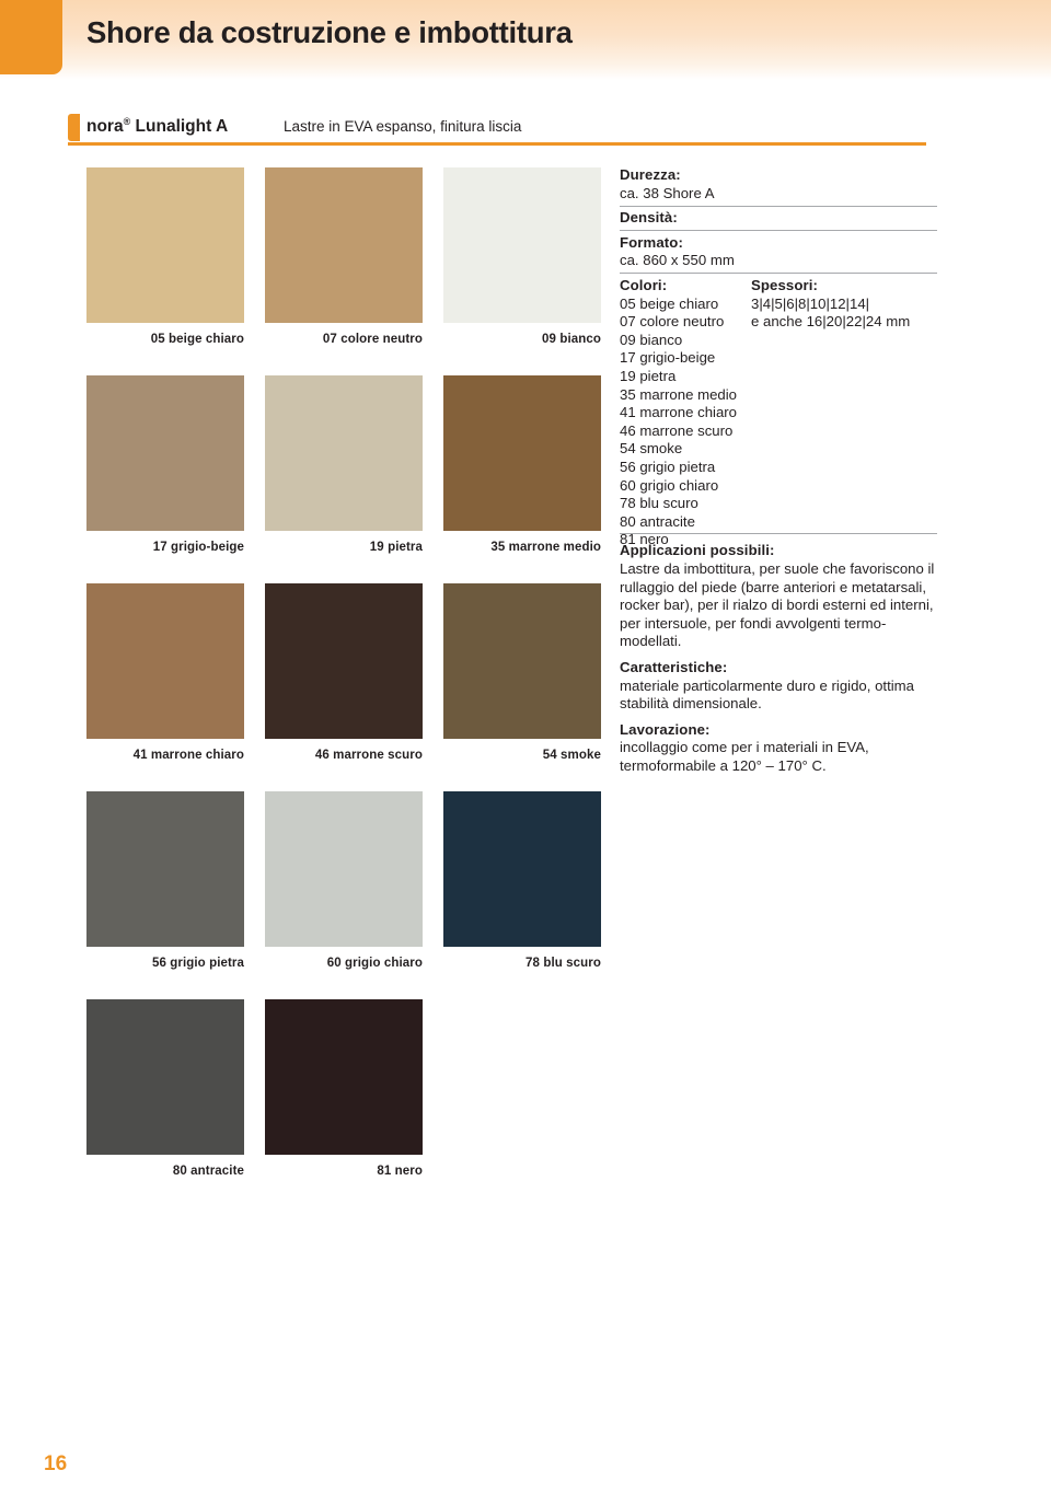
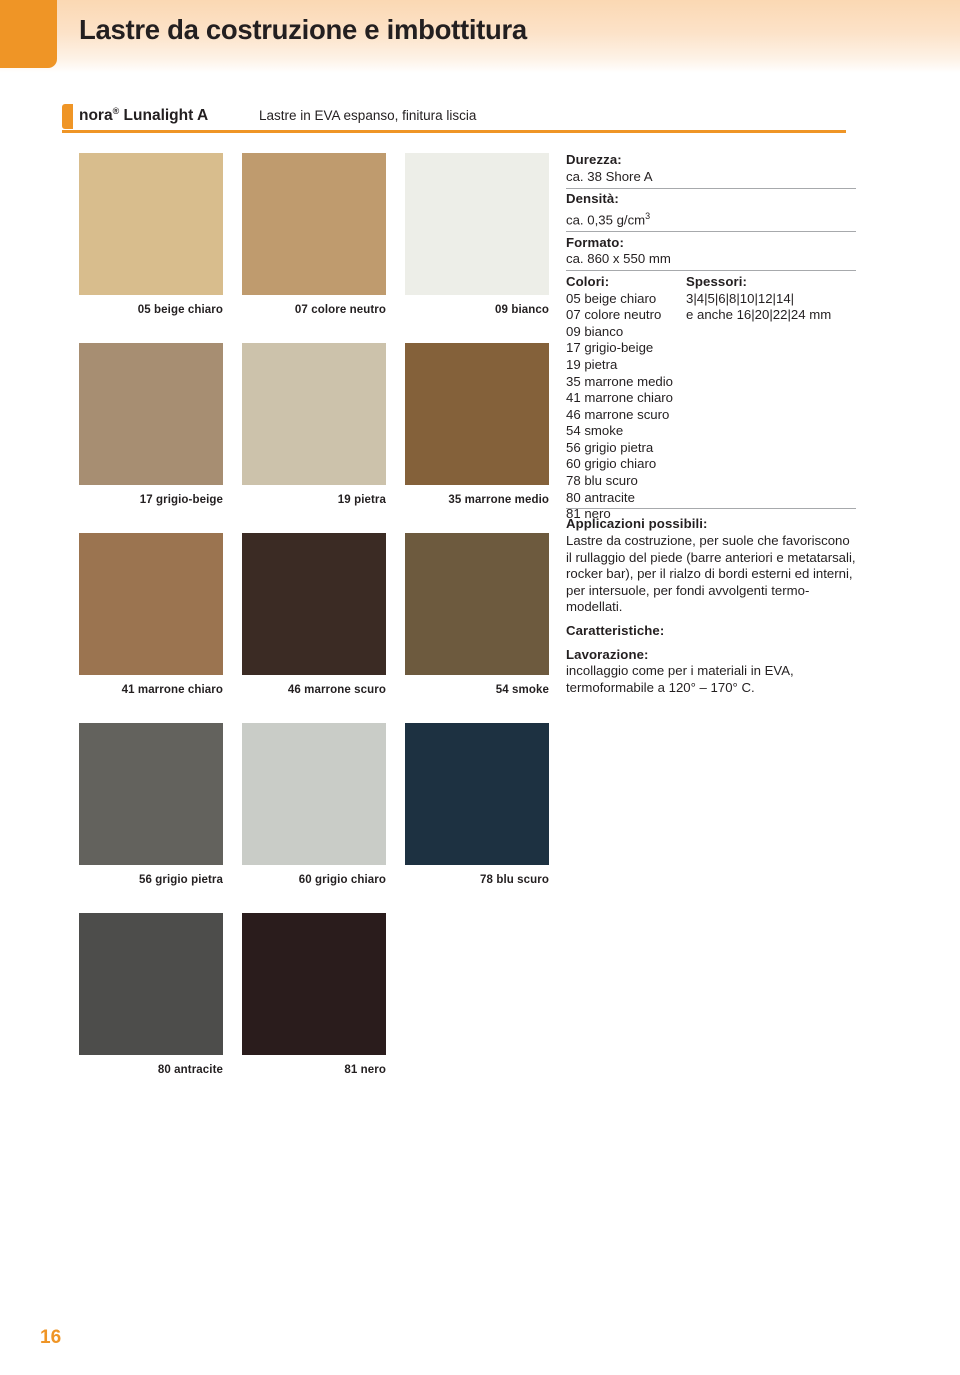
- Shore da costruzione e imbottitura
+ Lastre da costruzione e imbottitura
  nora® Lunalight A
  Lastre in EVA espanso, finitura liscia
  05 beige chiaro
  07 colore neutro
  09 bianco
  17 grigio-beige
  19 pietra
  35 marrone medio
  41 marrone chiaro
  46 marrone scuro
  54 smoke
  56 grigio pietra
  60 grigio chiaro
  78 blu scuro
  80 antracite
  81 nero
  Durezza:
  ca. 38 Shore A
  Densità:
+ ca. 0,35 g/cm3
  Formato:
  ca. 860 x 550 mm
  Colori:
  05 beige chiaro
  07 colore neutro
  09 bianco
  17 grigio-beige
  19 pietra
  35 marrone medio
  41 marrone chiaro
  46 marrone scuro
  54 smoke
  56 grigio pietra
  60 grigio chiaro
  78 blu scuro
  80 antracite
  81 nero
  Spessori:
  3|4|5|6|8|10|12|14|
  e anche 16|20|22|24 mm
  Applicazioni possibili:
- Lastre da imbottitura, per suole che favoriscono il rullaggio del piede (barre anteriori e metatarsali, rocker bar), per il rialzo di bordi esterni ed interni, per intersuole, per fondi avvolgenti termo-modellati.
+ Lastre da costruzione, per suole che favoriscono il rullaggio del piede (barre anteriori e metatarsali, rocker bar), per il rialzo di bordi esterni ed interni, per intersuole, per fondi avvolgenti termo-modellati.
  Caratteristiche:
- materiale particolarmente duro e rigido, ottima stabilità dimensionale.
  Lavorazione:
  incollaggio come per i materiali in EVA, termoformabile a 120° – 170° C.
  16
